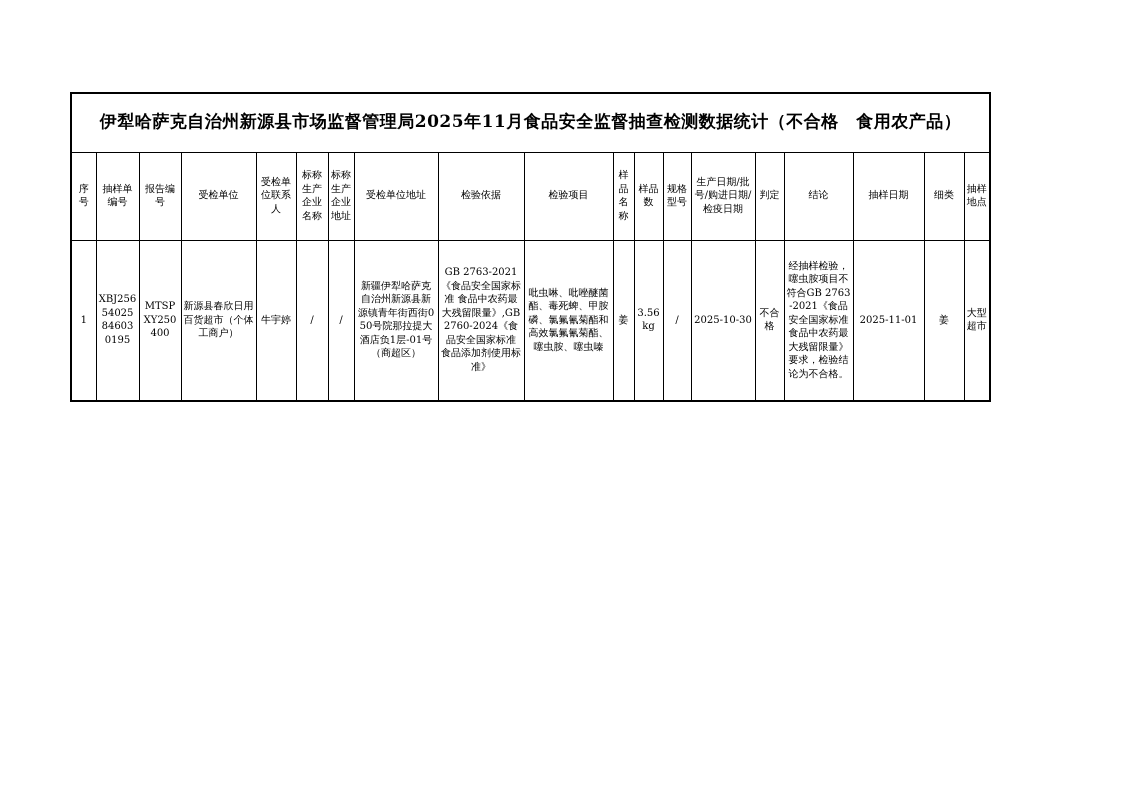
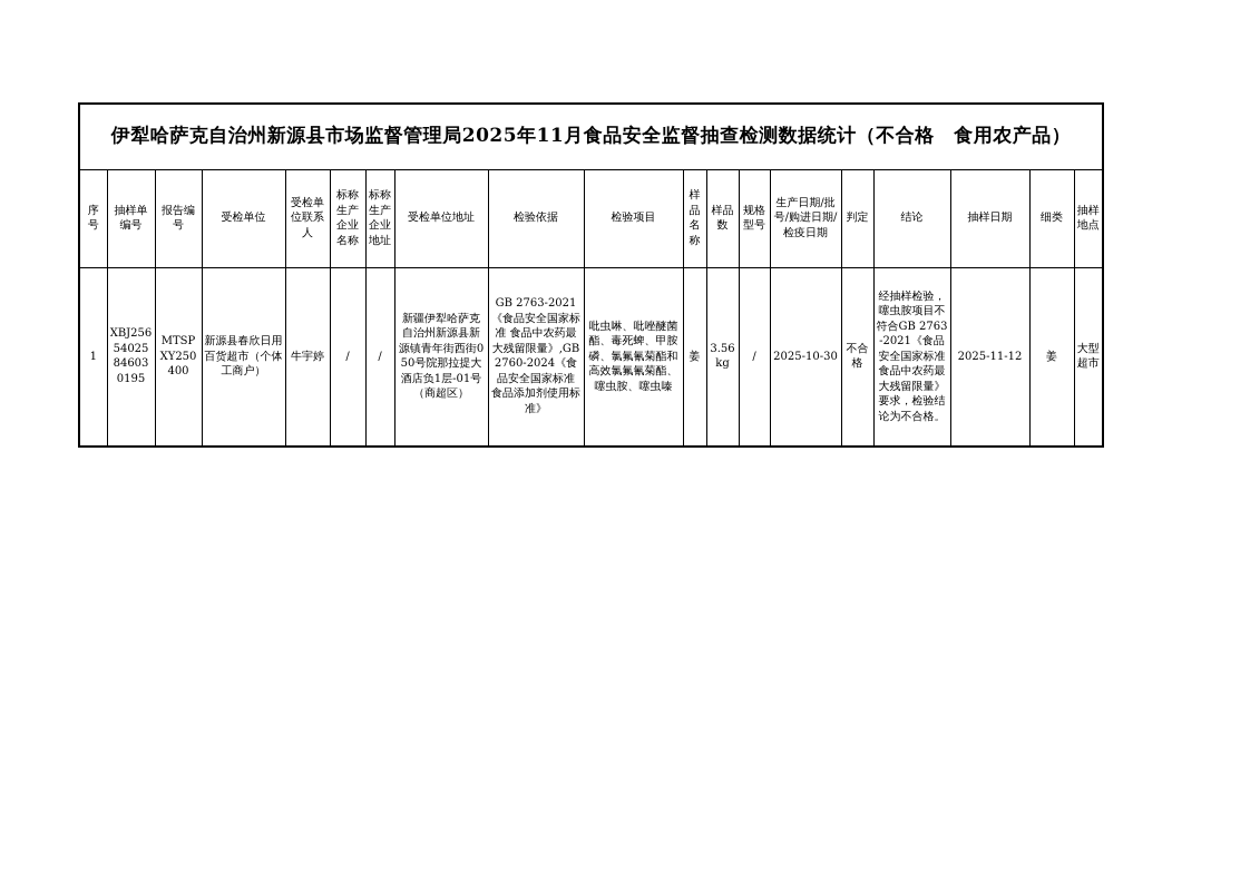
  伊犁哈萨克自治州新源县市场监督管理局2025年11月食品安全监督抽查检测数据统计（不合格 食用农产品）
  序号	抽样单编号	报告编号	受检单位	受检单位联系人	标称生产企业名称	标称生产企业地址	受检单位地址	检验依据	检验项目	样品名称	样品数	规格型号	生产日期/批号/购进日期/检疫日期	判定	结论	抽样日期	细类	抽样地点
- 1	XBJ25654025846030195	MTSPXY250400	新源县春欣日用百货超市（个体工商户）	牛宇婷	/	/	新疆伊犁哈萨克自治州新源县新源镇青年街西街050号院那拉提大酒店负1层-01号（商超区）	GB 2763-2021《食品安全国家标准 食品中农药最大残留限量》,GB 2760-2024《食品安全国家标准 食品添加剂使用标准》	吡虫啉、吡唑醚菌酯、毒死蜱、甲胺磷、氯氟氰菊酯和高效氯氟氰菊酯、噻虫胺、噻虫嗪	姜	3.56 kg	/	2025-10-30	不合格	经抽样检验，噻虫胺项目不符合GB 2763-2021《食品安全国家标准 食品中农药最大残留限量》要求，检验结论为不合格。	2025-11-01	姜	大型超市
+ 1	XBJ25654025846030195	MTSPXY250400	新源县春欣日用百货超市（个体工商户）	牛宇婷	/	/	新疆伊犁哈萨克自治州新源县新源镇青年街西街050号院那拉提大酒店负1层-01号（商超区）	GB 2763-2021《食品安全国家标准 食品中农药最大残留限量》,GB 2760-2024《食品安全国家标准 食品添加剂使用标准》	吡虫啉、吡唑醚菌酯、毒死蜱、甲胺磷、氯氟氰菊酯和高效氯氟氰菊酯、噻虫胺、噻虫嗪	姜	3.56 kg	/	2025-10-30	不合格	经抽样检验，噻虫胺项目不符合GB 2763-2021《食品安全国家标准 食品中农药最大残留限量》要求，检验结论为不合格。	2025-11-12	姜	大型超市
